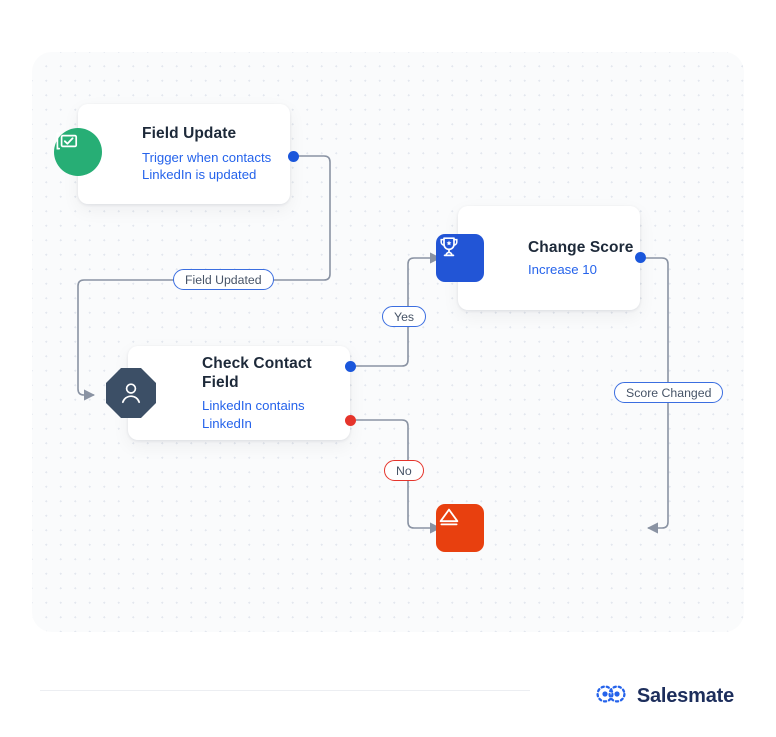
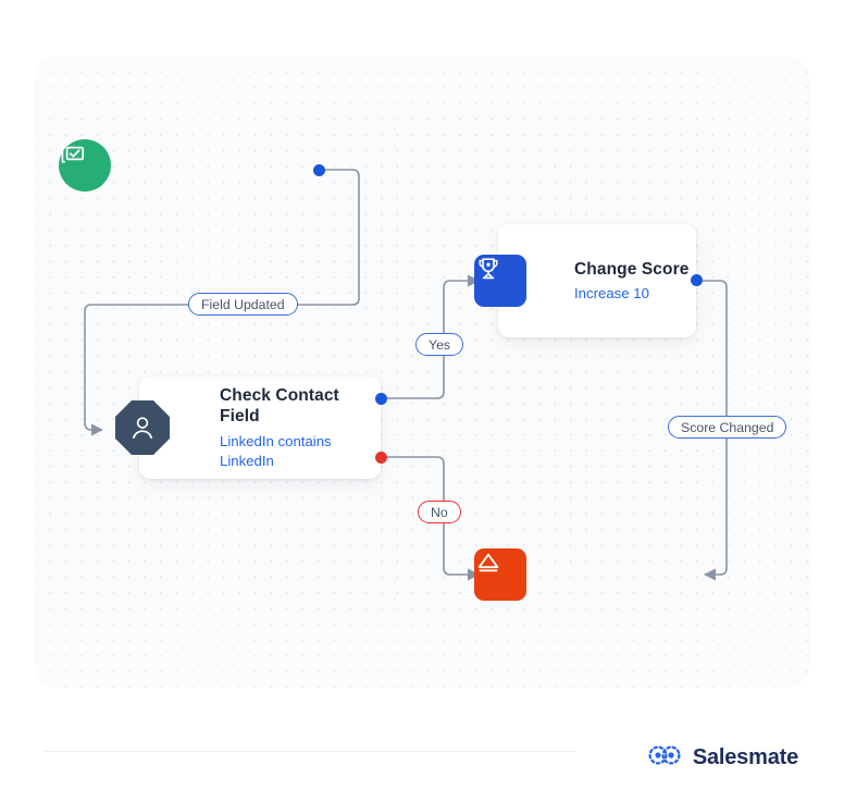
- Field Update
- Trigger when contacts
- LinkedIn is updated
  Change Score
  Increase 10
  Check Contact Field
  LinkedIn contains
  LinkedIn
  Field Updated
  Yes
  No
  Score Changed
  Salesmate
